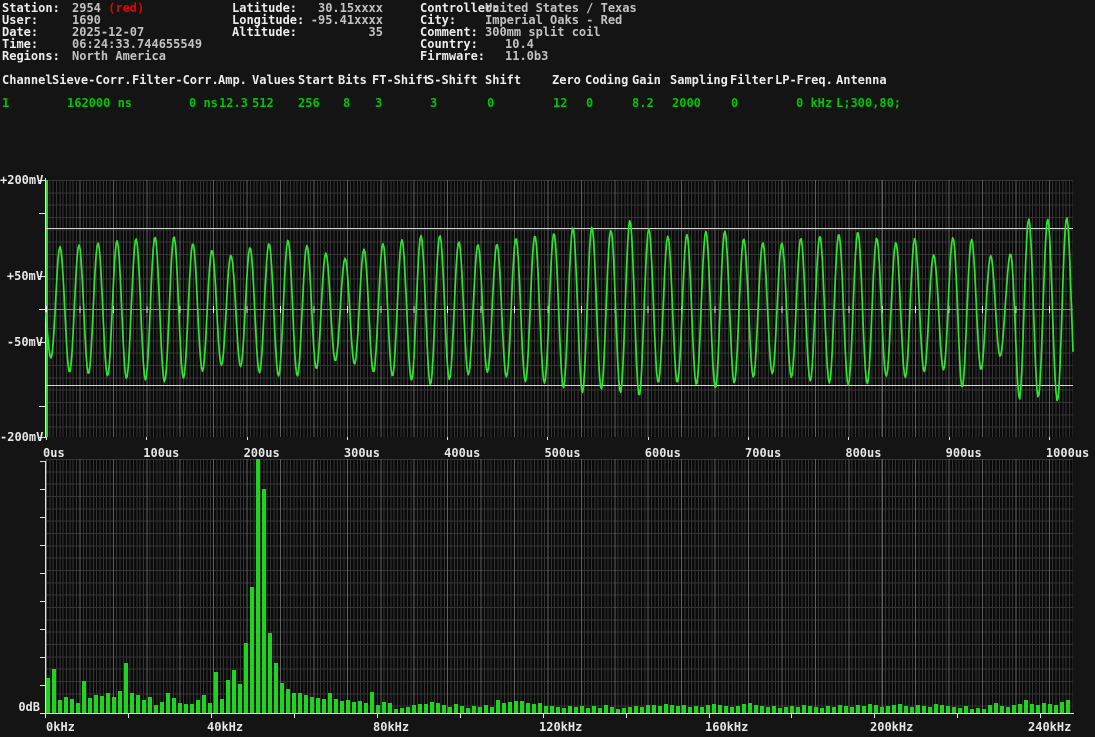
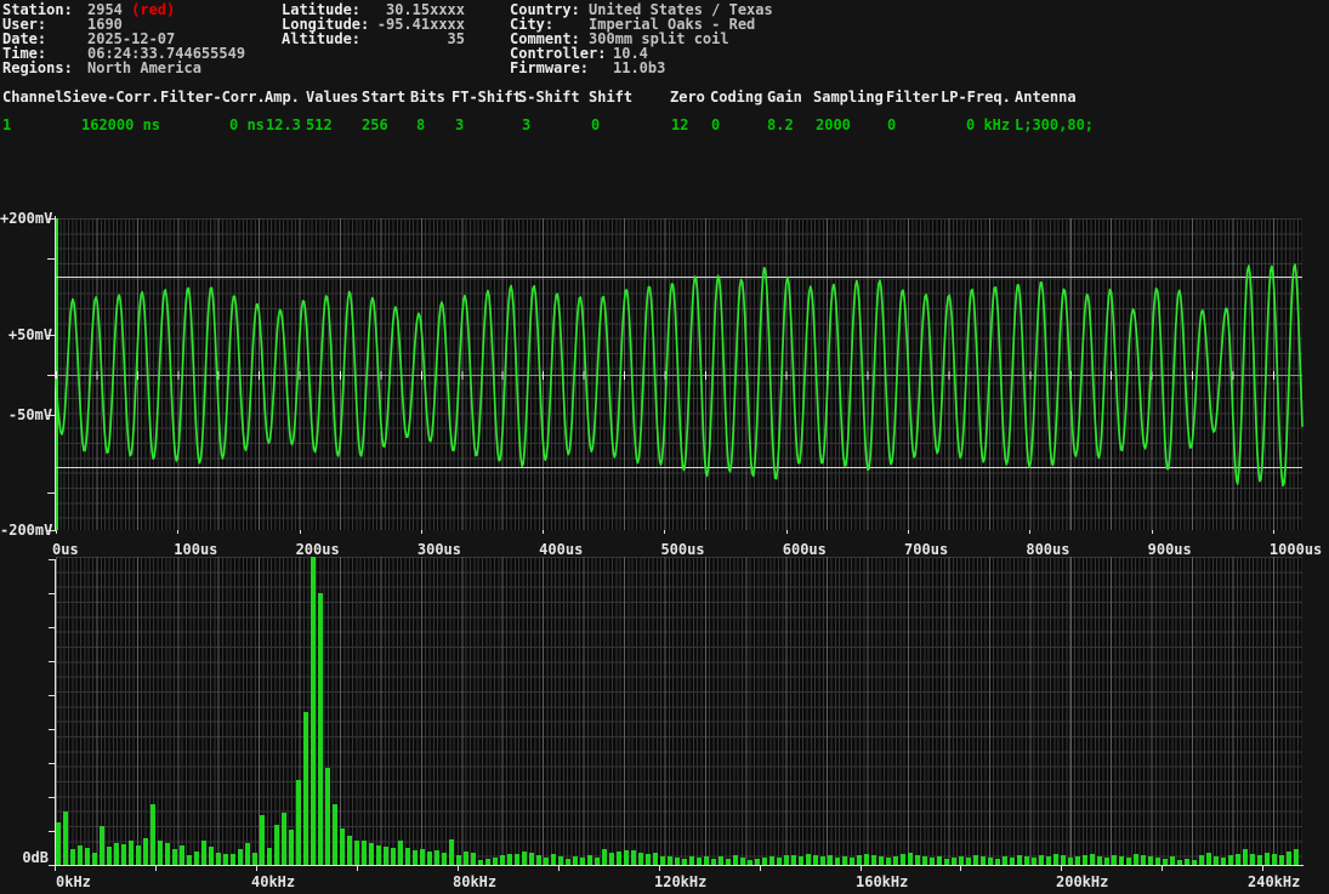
  Station:
  2954 (red)
  User:
  1690
  Date:
  2025-12-07
  Time:
  06:24:33.744655549
  Regions:
  North America
  Latitude:
  30.15xxxx
  Longitude:
  -95.41xxxx
  Altitude:
  35
- Controller:
+ Country:
  United States / Texas
  City:
  Imperial Oaks - Red
  Comment:
  300mm split coil
- Country:
+ Controller:
  10.4
  Firmware:
  11.0b3
  Channel
  Sieve-Corr.
  Filter-Corr.
  Amp.
  Values
  Start
  Bits
  FT-Shift
  S-Shift
  Shift
  Zero
  Coding
  Gain
  Sampling
  Filter
  LP-Freq.
  Antenna
  1
  162000 ns
  0 ns
  12.3
  512
  256
  8
  3
  3
  0
  12
  0
  8.2
  2000
  0
  0 kHz
  L;300,80;
  +200mV
  +50mV
  -50mV
  -200mV
  0us
  100us
  200us
  300us
  400us
  500us
  600us
  700us
  800us
  900us
  1000us
  0dB
  0kHz
  40kHz
  80kHz
  120kHz
  160kHz
  200kHz
  240kHz
